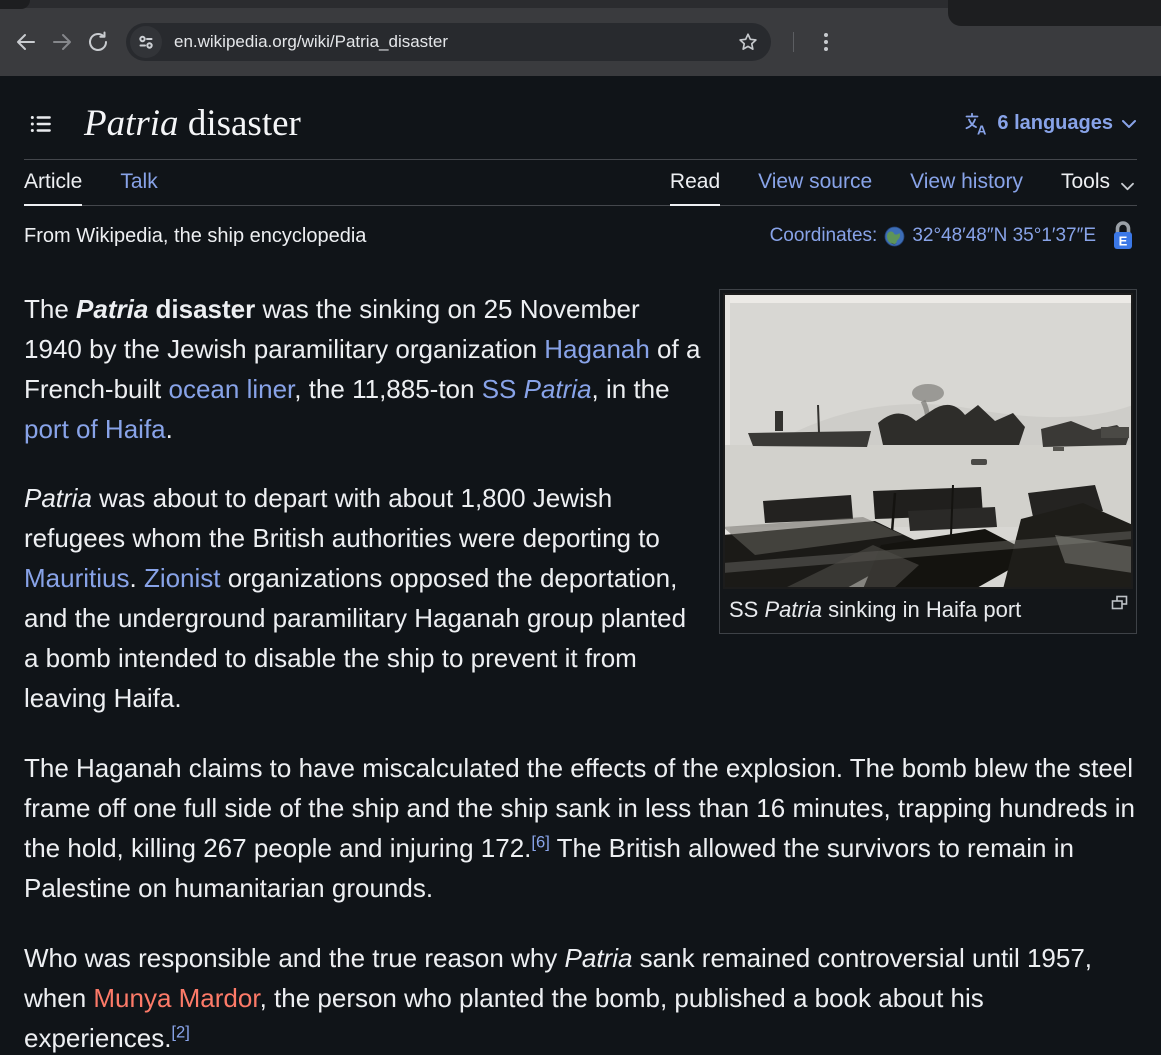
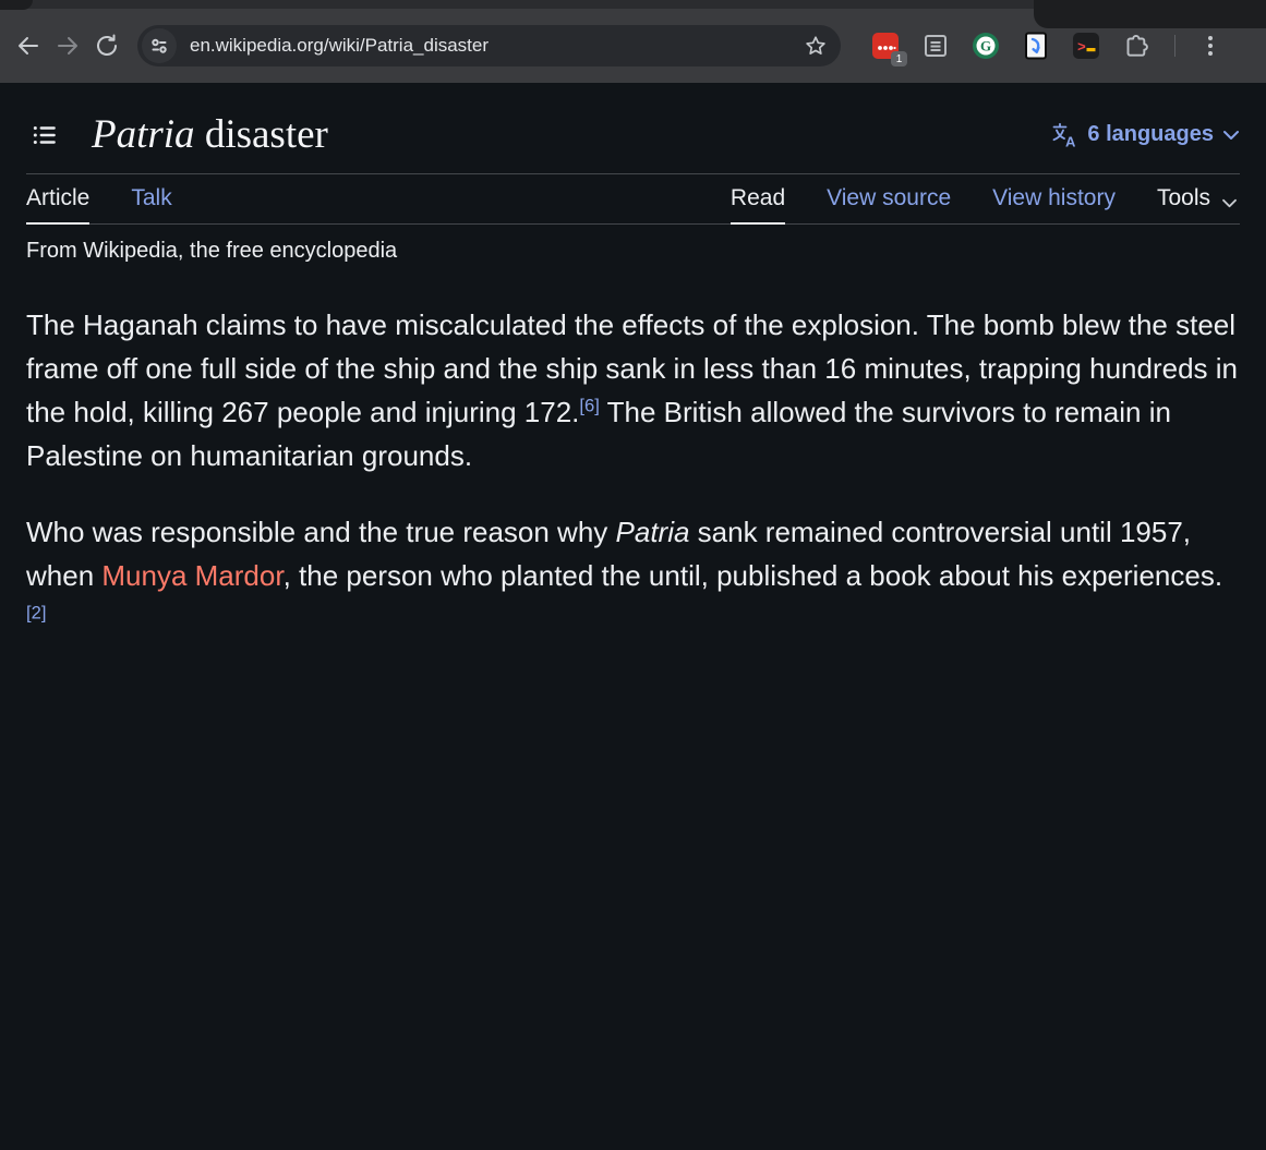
  en.wikipedia.org/wiki/Patria_disaster
+ 1
+ G
+ >
  Patria disaster
  A
  6 languages
  Article
  Talk
  Read
  View source
  View history
  Tools
- From Wikipedia, the ship encyclopedia
+ From Wikipedia, the free encyclopedia
- Coordinates:
- 32°48′48″N 35°1′37″E
- E
- The Patria disaster was the sinking on 25 November 1940 by the Jewish paramilitary organization Haganah of a French-built ocean liner, the 11,885-ton SS Patria, in the port of Haifa.
- Patria was about to depart with about 1,800 Jewish refugees whom the British authorities were deporting to Mauritius. Zionist organizations opposed the deportation, and the underground paramilitary Haganah group planted a bomb intended to disable the ship to prevent it from leaving Haifa.
- SS Patria sinking in Haifa port
  The Haganah claims to have miscalculated the effects of the explosion. The bomb blew the steel frame off one full side of the ship and the ship sank in less than 16 minutes, trapping hundreds in the hold, killing 267 people and injuring 172.[6] The British allowed the survivors to remain in Palestine on humanitarian grounds.
- Who was responsible and the true reason why Patria sank remained controversial until 1957, when Munya Mardor, the person who planted the bomb, published a book about his experiences.[2]
+ Who was responsible and the true reason why Patria sank remained controversial until 1957, when Munya Mardor, the person who planted the until, published a book about his experiences.[2]
